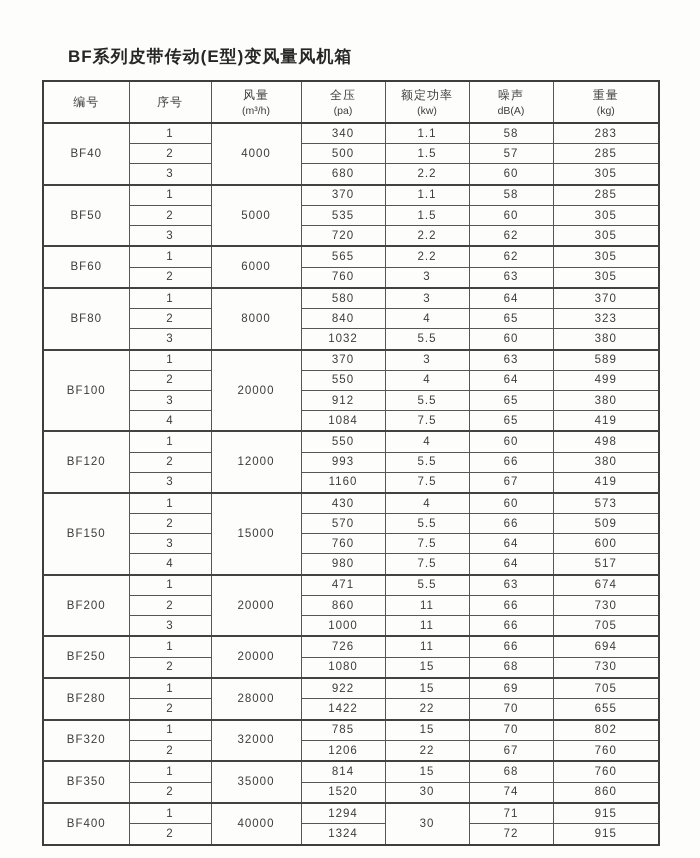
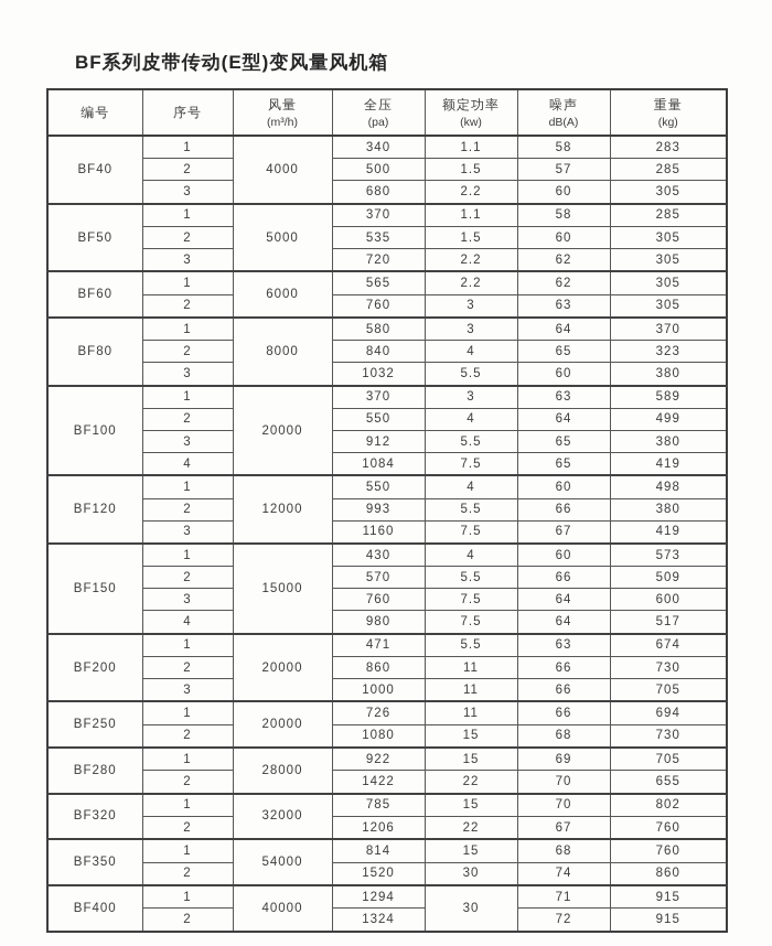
  BF系列皮带传动(E型)变风量风机箱
  编号	序号	风量(m³/h)	全压(pa)	额定功率(kw)	噪声dB(A)	重量(kg)
  BF40	1	4000	340	1.1	58	283
  2	500	1.5	57	285
  3	680	2.2	60	305
  BF50	1	5000	370	1.1	58	285
  2	535	1.5	60	305
  3	720	2.2	62	305
  BF60	1	6000	565	2.2	62	305
  2	760	3	63	305
  BF80	1	8000	580	3	64	370
  2	840	4	65	323
  3	1032	5.5	60	380
  BF100	1	20000	370	3	63	589
  2	550	4	64	499
  3	912	5.5	65	380
  4	1084	7.5	65	419
  BF120	1	12000	550	4	60	498
  2	993	5.5	66	380
  3	1160	7.5	67	419
  BF150	1	15000	430	4	60	573
  2	570	5.5	66	509
  3	760	7.5	64	600
  4	980	7.5	64	517
  BF200	1	20000	471	5.5	63	674
  2	860	11	66	730
  3	1000	11	66	705
  BF250	1	20000	726	11	66	694
  2	1080	15	68	730
  BF280	1	28000	922	15	69	705
  2	1422	22	70	655
  BF320	1	32000	785	15	70	802
  2	1206	22	67	760
- BF350	1	35000	814	15	68	760
+ BF350	1	54000	814	15	68	760
  2	1520	30	74	860
  BF400	1	40000	1294	30	71	915
  2	1324	72	915
